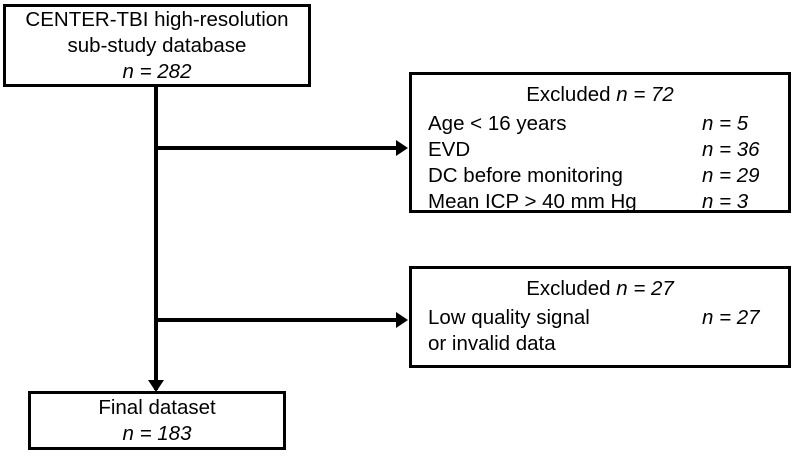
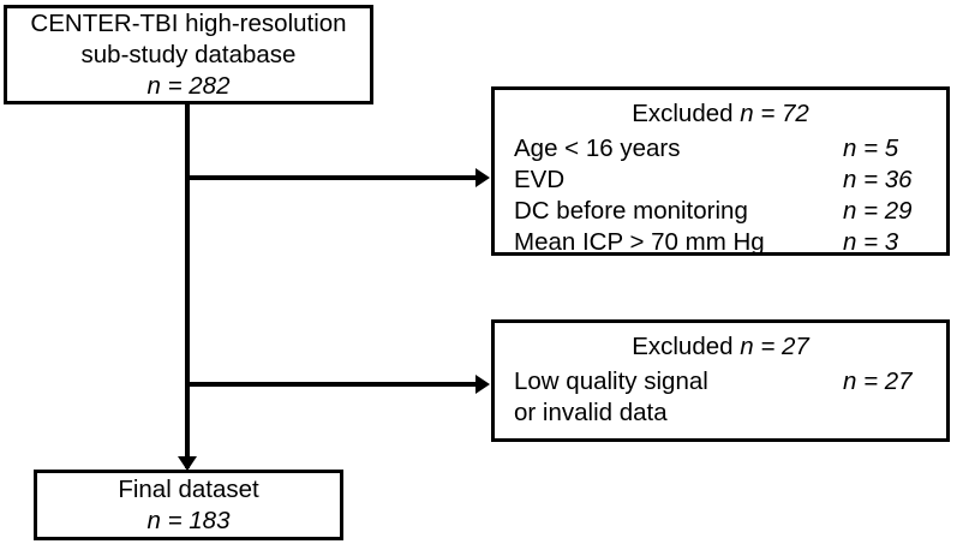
  CENTER-TBI high-resolution
  sub-study database
  n = 282
  Excluded n = 72
  Age < 16 years
  n = 5
  EVD
  n = 36
  DC before monitoring
  n = 29
- Mean ICP > 40 mm Hg
+ Mean ICP > 70 mm Hg
  n = 3
  Excluded n = 27
  Low quality signal
  or invalid data
  n = 27
  Final dataset
  n = 183
